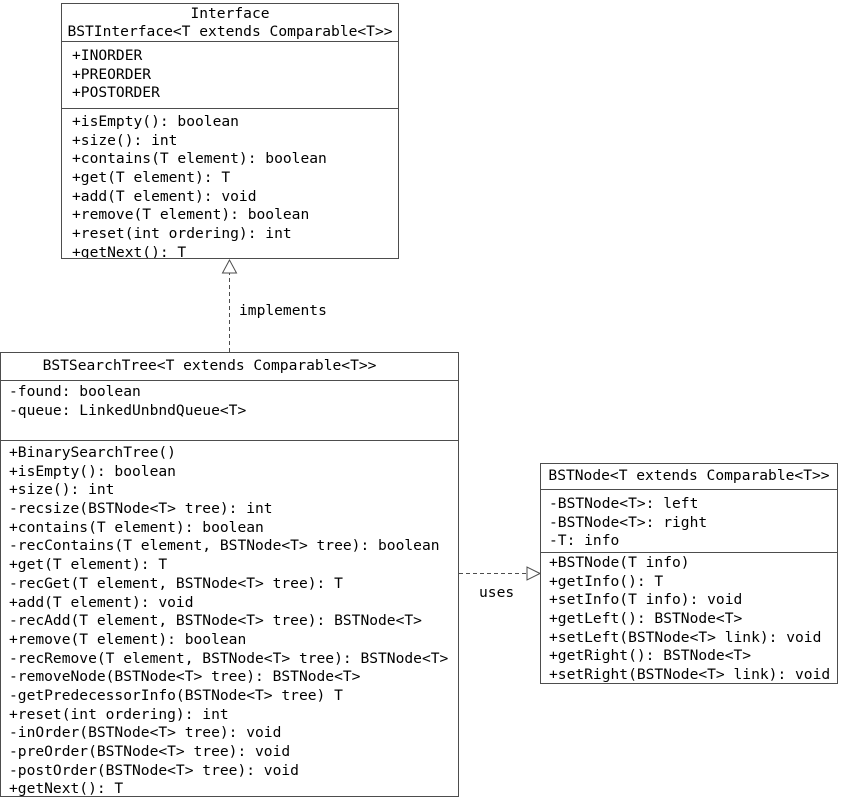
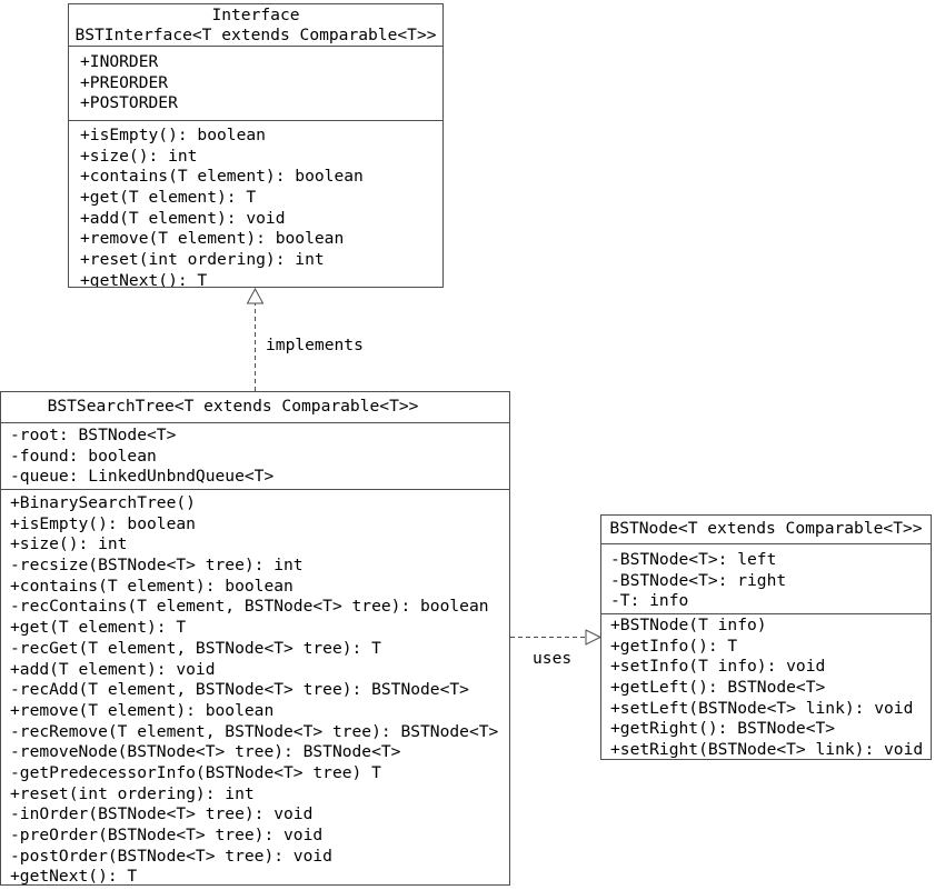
  implements
  uses
  Interface
  BSTInterface<T extends Comparable<T>>
  +INORDER
  +PREORDER
  +POSTORDER
  +isEmpty(): boolean
  +size(): int
  +contains(T element): boolean
  +get(T element): T
  +add(T element): void
  +remove(T element): boolean
  +reset(int ordering): int
  +getNext(): T
  BSTSearchTree<T extends Comparable<T>>
+ -root: BSTNode<T>
  -found: boolean
  -queue: LinkedUnbndQueue<T>
  +BinarySearchTree()
  +isEmpty(): boolean
  +size(): int
  -recsize(BSTNode<T> tree): int
  +contains(T element): boolean
  -recContains(T element, BSTNode<T> tree): boolean
  +get(T element): T
  -recGet(T element, BSTNode<T> tree): T
  +add(T element): void
  -recAdd(T element, BSTNode<T> tree): BSTNode<T>
  +remove(T element): boolean
  -recRemove(T element, BSTNode<T> tree): BSTNode<T>
  -removeNode(BSTNode<T> tree): BSTNode<T>
  -getPredecessorInfo(BSTNode<T> tree) T
  +reset(int ordering): int
  -inOrder(BSTNode<T> tree): void
  -preOrder(BSTNode<T> tree): void
  -postOrder(BSTNode<T> tree): void
  +getNext(): T
  BSTNode<T extends Comparable<T>>
  -BSTNode<T>: left
  -BSTNode<T>: right
  -T: info
  +BSTNode(T info)
  +getInfo(): T
  +setInfo(T info): void
  +getLeft(): BSTNode<T>
  +setLeft(BSTNode<T> link): void
  +getRight(): BSTNode<T>
  +setRight(BSTNode<T> link): void
